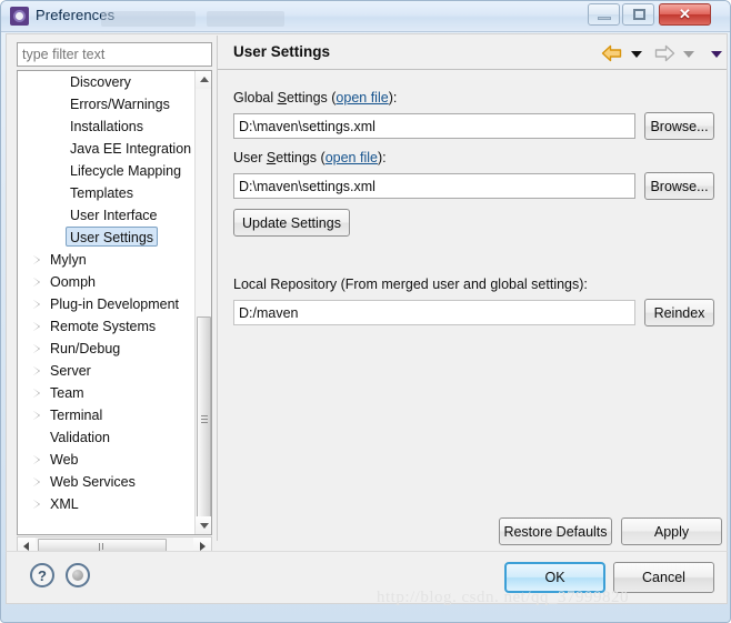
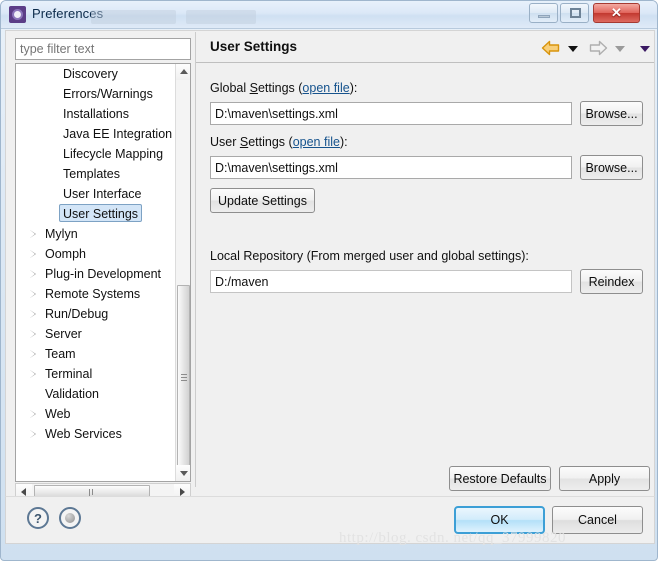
  Preferences
  ✕
  type filter text
  Discovery
  Errors/Warnings
  Installations
  Java EE Integration
  Lifecycle Mapping
  Templates
  User Interface
  User Settings
  Mylyn
  Oomph
  Plug-in Development
  Remote Systems
  Run/Debug
  Server
  Team
  Terminal
  Validation
  Web
  Web Services
- XML
  User Settings
  Global Settings (open file):
  D:\maven\settings.xml
  Browse...
  User Settings (open file):
  D:\maven\settings.xml
  Browse...
  Update Settings
  Local Repository (From merged user and global settings):
  D:/maven
  Reindex
  Restore Defaults
  Apply
  ?
  OK
  Cancel
  http://blog. csdn. net/qq_37999820
